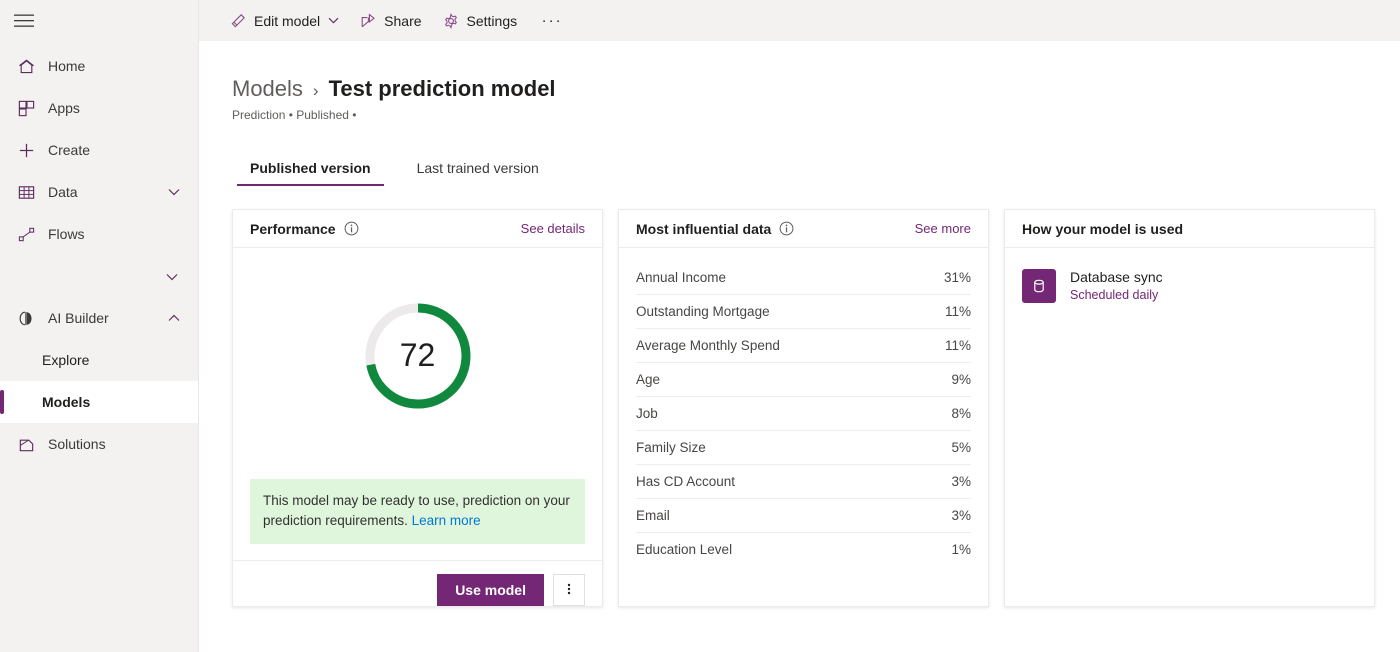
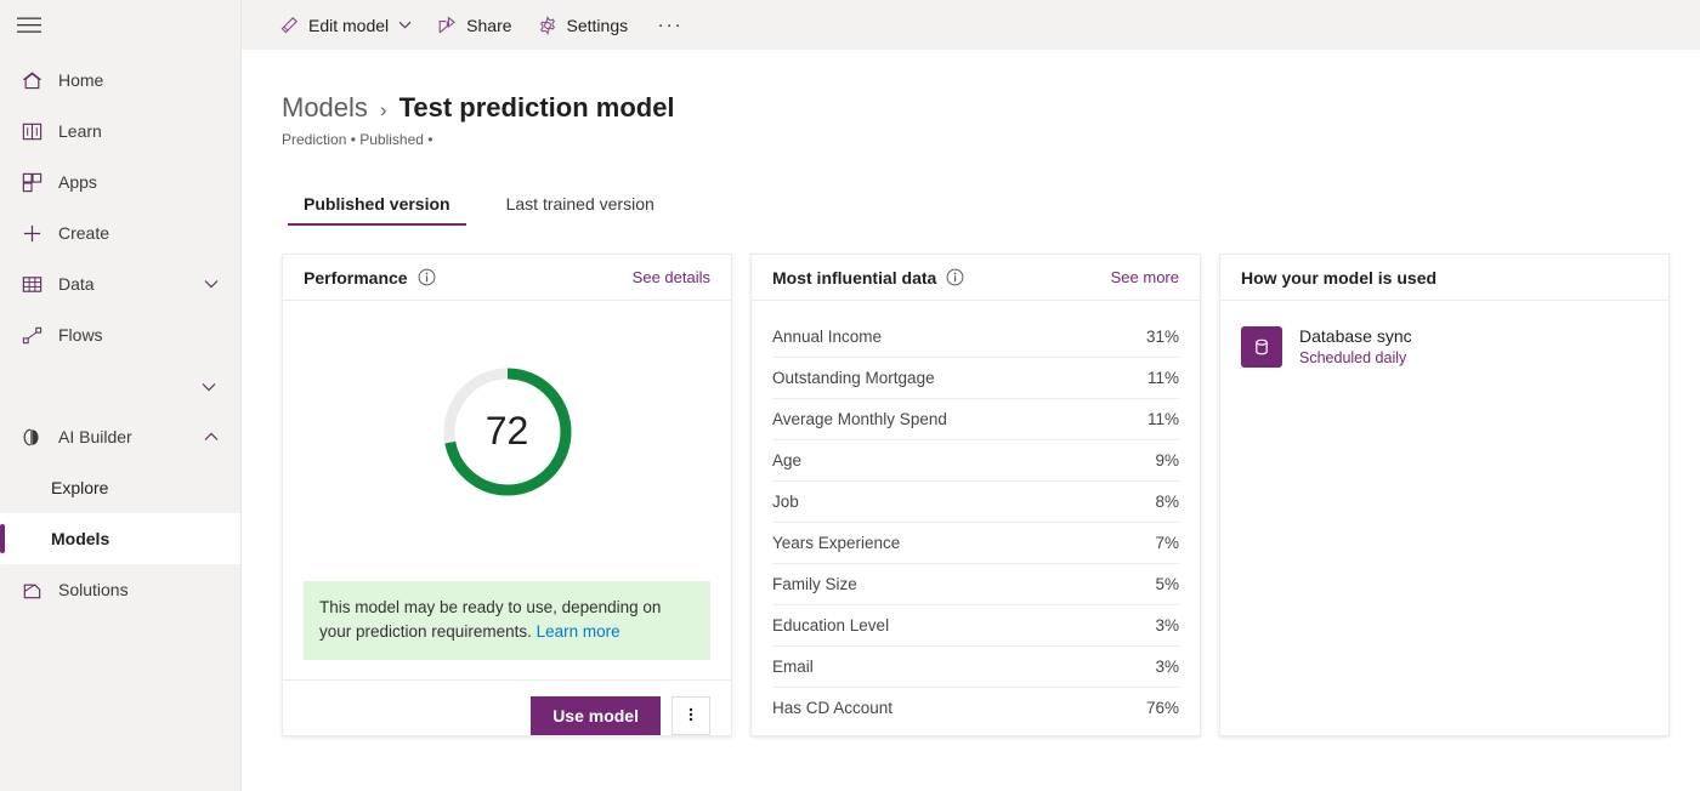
  Home
+ Learn
  Apps
  Create
  Data
  Flows
  AI Builder
  Explore
  Models
  Solutions
  Edit model
  Share
  Settings
  ···
  Models
  ›
  Test prediction model
  Prediction • Published •
  Published version
  Last trained version
  Performance
  See details
  72
- This model may be ready to use, prediction on your prediction requirements. Learn more
+ This model may be ready to use, depending on your prediction requirements. Learn more
  Use model
  Most influential data
  See more
  Annual Income
  31%
  Outstanding Mortgage
  11%
  Average Monthly Spend
  11%
  Age
  9%
  Job
  8%
+ Years Experience
+ 7%
  Family Size
  5%
- Has CD Account
+ Education Level
  3%
  Email
  3%
- Education Level
+ Has CD Account
- 1%
+ 76%
  How your model is used
  Database sync
  Scheduled daily
